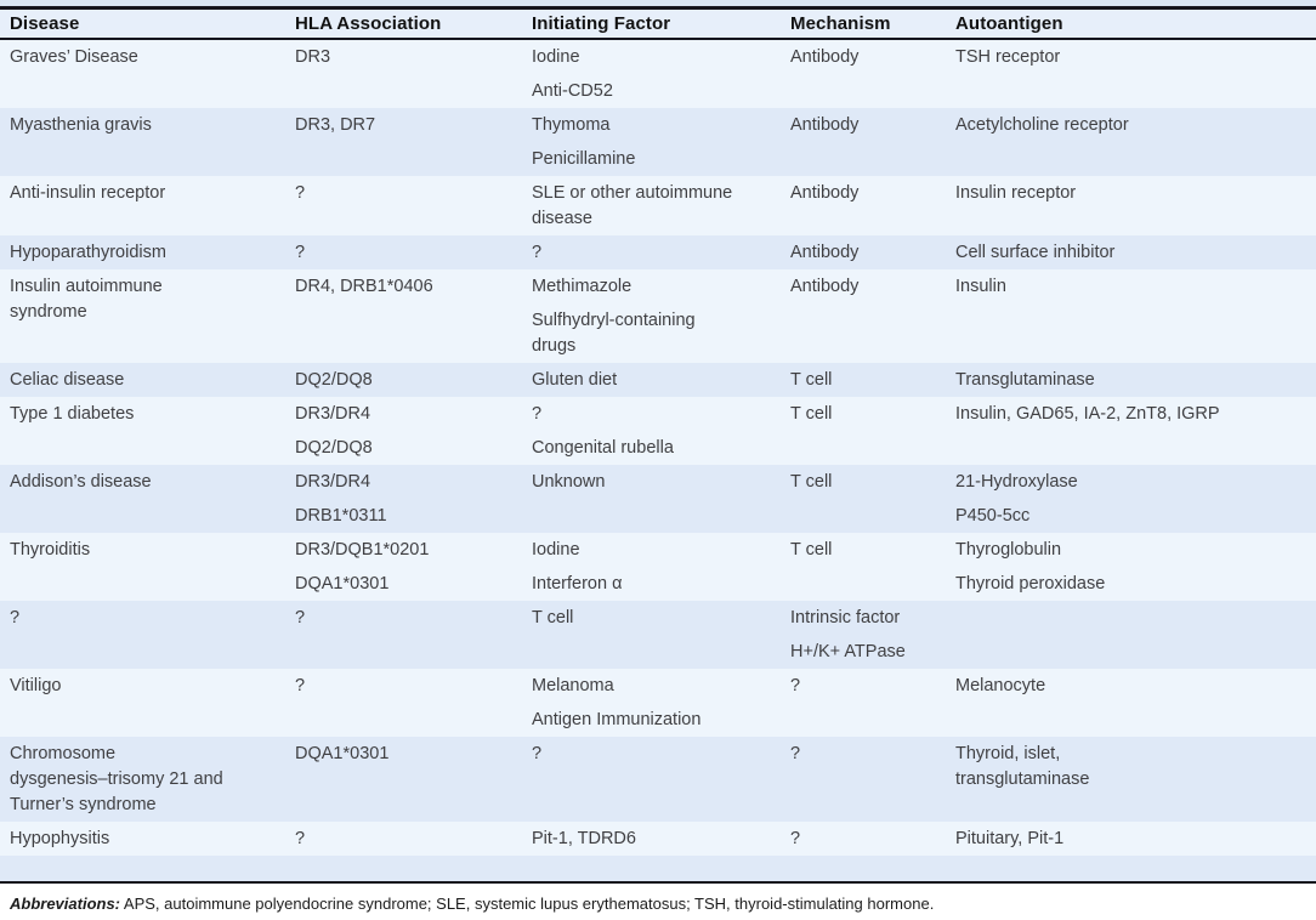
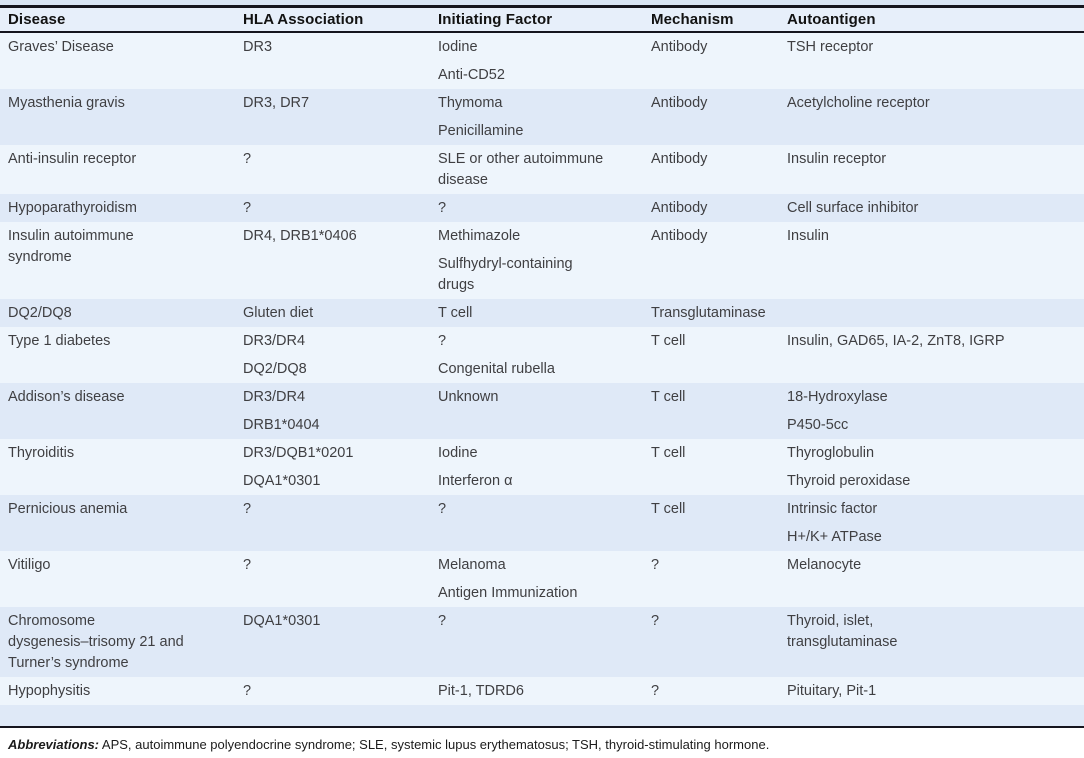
  Disease
  HLA Association
  Initiating Factor
  Mechanism
  Autoantigen
  Graves’ Disease
  DR3
  Iodine
  Anti-CD52
  Antibody
  TSH receptor
  Myasthenia gravis
  DR3, DR7
  Thymoma
  Penicillamine
  Antibody
  Acetylcholine receptor
  Anti-insulin receptor
  ?
  SLE or other autoimmune
  disease
  Antibody
  Insulin receptor
  Hypoparathyroidism
  ?
  ?
  Antibody
  Cell surface inhibitor
  Insulin autoimmune
  syndrome
  DR4, DRB1*0406
  Methimazole
  Sulfhydryl-containing
  drugs
  Antibody
  Insulin
- Celiac disease
  DQ2/DQ8
  Gluten diet
  T cell
  Transglutaminase
  Type 1 diabetes
  DR3/DR4
  DQ2/DQ8
  ?
  Congenital rubella
  T cell
  Insulin, GAD65, IA-2, ZnT8, IGRP
  Addison’s disease
  DR3/DR4
- DRB1*0311
+ DRB1*0404
  Unknown
  T cell
- 21-Hydroxylase
+ 18-Hydroxylase
  P450-5cc
  Thyroiditis
  DR3/DQB1*0201
  DQA1*0301
  Iodine
  Interferon α
  T cell
  Thyroglobulin
  Thyroid peroxidase
+ Pernicious anemia
  ?
  ?
  T cell
  Intrinsic factor
  H+/K+ ATPase
  Vitiligo
  ?
  Melanoma
  Antigen Immunization
  ?
  Melanocyte
  Chromosome
  dysgenesis–trisomy 21 and
  Turner’s syndrome
  DQA1*0301
  ?
  ?
  Thyroid, islet,
  transglutaminase
  Hypophysitis
  ?
  Pit-1, TDRD6
  ?
  Pituitary, Pit-1
  Abbreviations: APS, autoimmune polyendocrine syndrome; SLE, systemic lupus erythematosus; TSH, thyroid-stimulating hormone.
